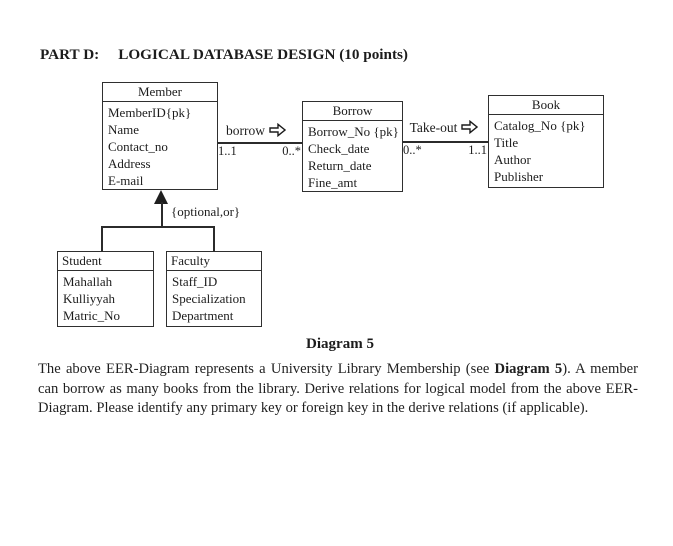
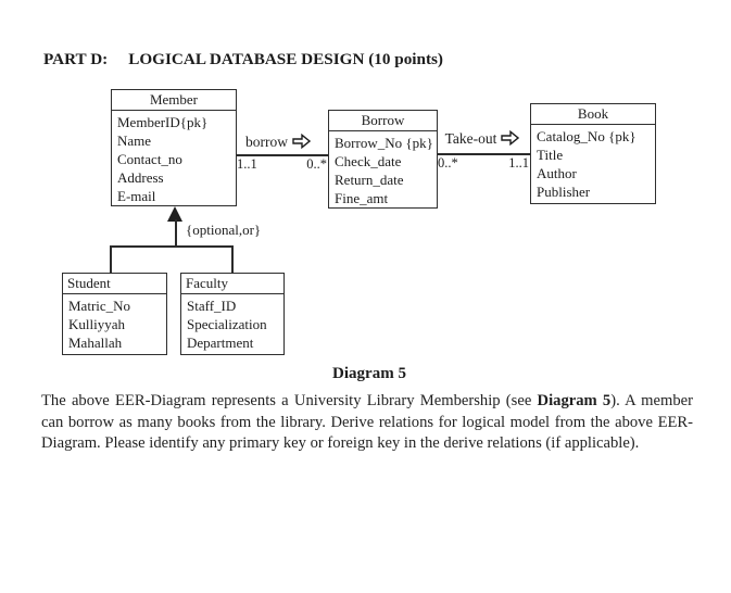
  PART D: LOGICAL DATABASE DESIGN (10 points)
  Member
  MemberID{pk}
  Name
  Contact_no
  Address
  E-mail
  Borrow
  Borrow_No {pk}
  Check_date
  Return_date
  Fine_amt
  Book
  Catalog_No {pk}
  Title
  Author
  Publisher
  Student
- Mahallah
+ Matric_No
  Kulliyyah
- Matric_No
+ Mahallah
  Faculty
  Staff_ID
  Specialization
  Department
  borrow
  1..1
  0..*
  Take-out
  0..*
  1..1
  {optional,or}
  Diagram 5
  The above EER-Diagram represents a University Library Membership (see Diagram 5). A member can borrow as many books from the library. Derive relations for logical model from the above EER-Diagram. Please identify any primary key or foreign key in the derive relations (if applicable).
